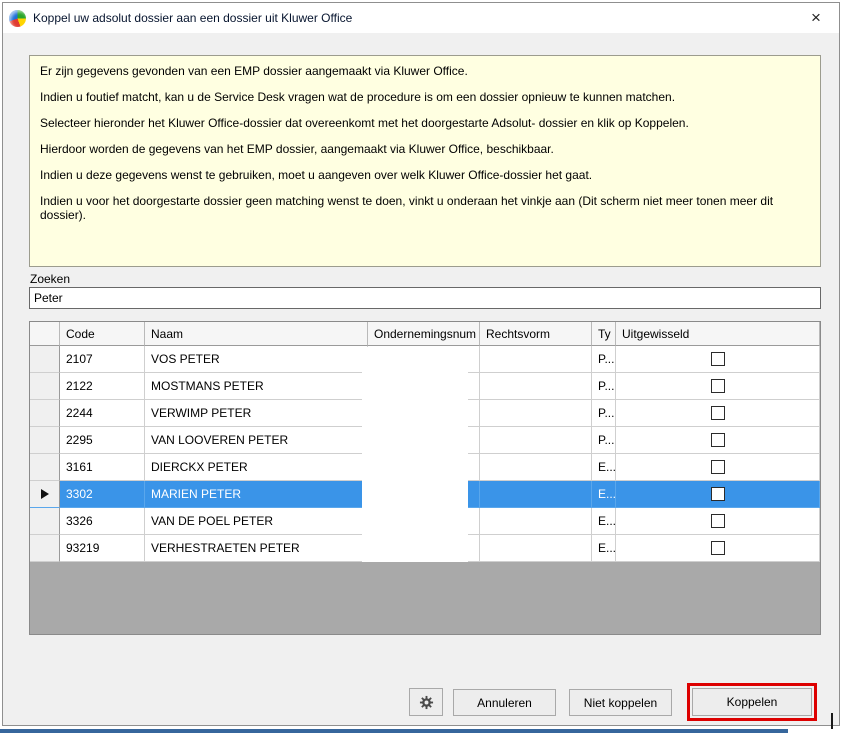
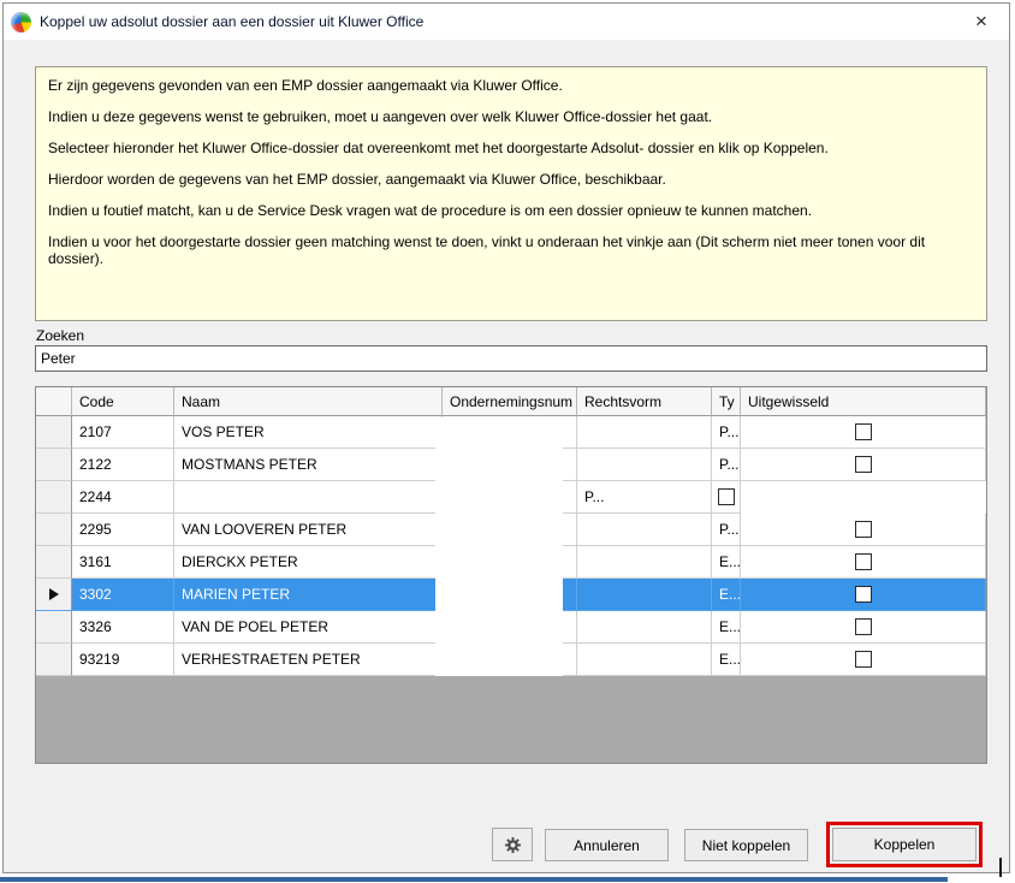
  Koppel uw adsolut dossier aan een dossier uit Kluwer Office
  ×
  Er zijn gegevens gevonden van een EMP dossier aangemaakt via Kluwer Office.
- Indien u foutief matcht, kan u de Service Desk vragen wat de procedure is om een dossier opnieuw te kunnen matchen.
+ Indien u deze gegevens wenst te gebruiken, moet u aangeven over welk Kluwer Office-dossier het gaat.
  Selecteer hieronder het Kluwer Office-dossier dat overeenkomt met het doorgestarte Adsolut- dossier en klik op Koppelen.
  Hierdoor worden de gegevens van het EMP dossier, aangemaakt via Kluwer Office, beschikbaar.
- Indien u deze gegevens wenst te gebruiken, moet u aangeven over welk Kluwer Office-dossier het gaat.
+ Indien u foutief matcht, kan u de Service Desk vragen wat de procedure is om een dossier opnieuw te kunnen matchen.
- Indien u voor het doorgestarte dossier geen matching wenst te doen, vinkt u onderaan het vinkje aan (Dit scherm niet meer tonen meer dit dossier).
+ Indien u voor het doorgestarte dossier geen matching wenst te doen, vinkt u onderaan het vinkje aan (Dit scherm niet meer tonen voor dit dossier).
  Zoeken
  Peter
  Code
  Naam
  Ondernemingsnum
  Rechtsvorm
  Ty
  Uitgewisseld
  2107
  VOS PETER
  P...
  2122
  MOSTMANS PETER
  P...
  2244
- VERWIMP PETER
  P...
  2295
  VAN LOOVEREN PETER
  P...
  3161
  DIERCKX PETER
  E...
  3302
  MARIEN PETER
  E...
  3326
  VAN DE POEL PETER
  E...
  93219
  VERHESTRAETEN PETER
  E...
  Annuleren
  Niet koppelen
  Koppelen
